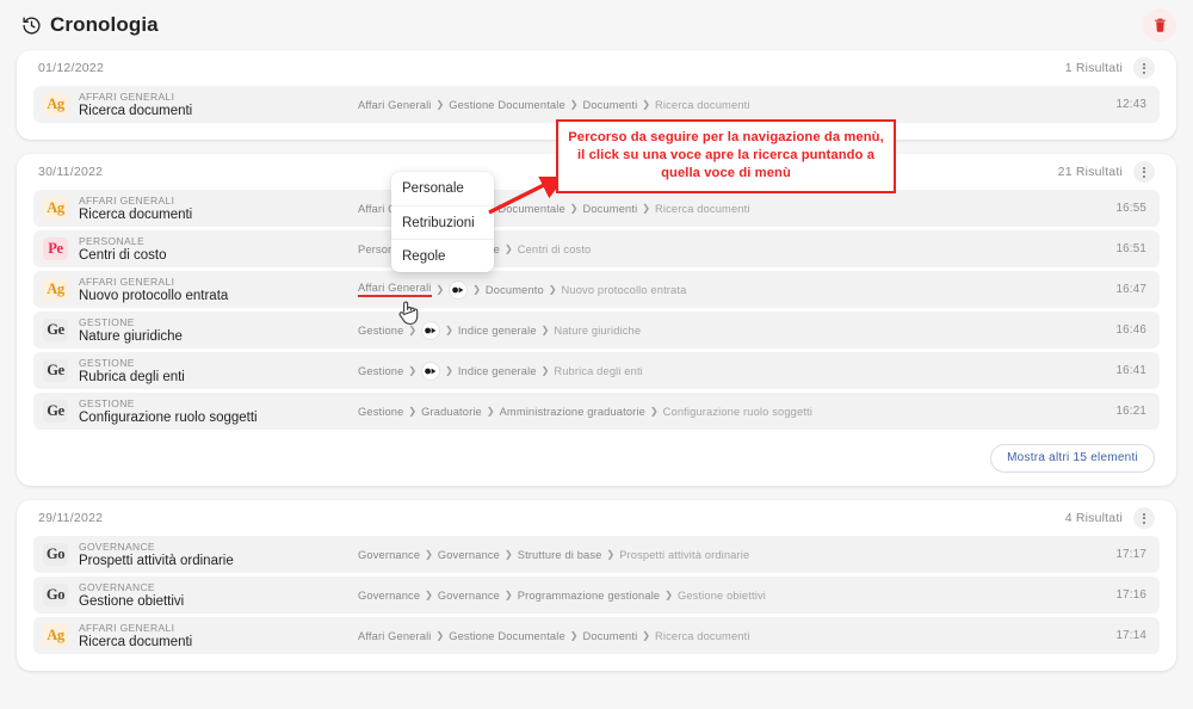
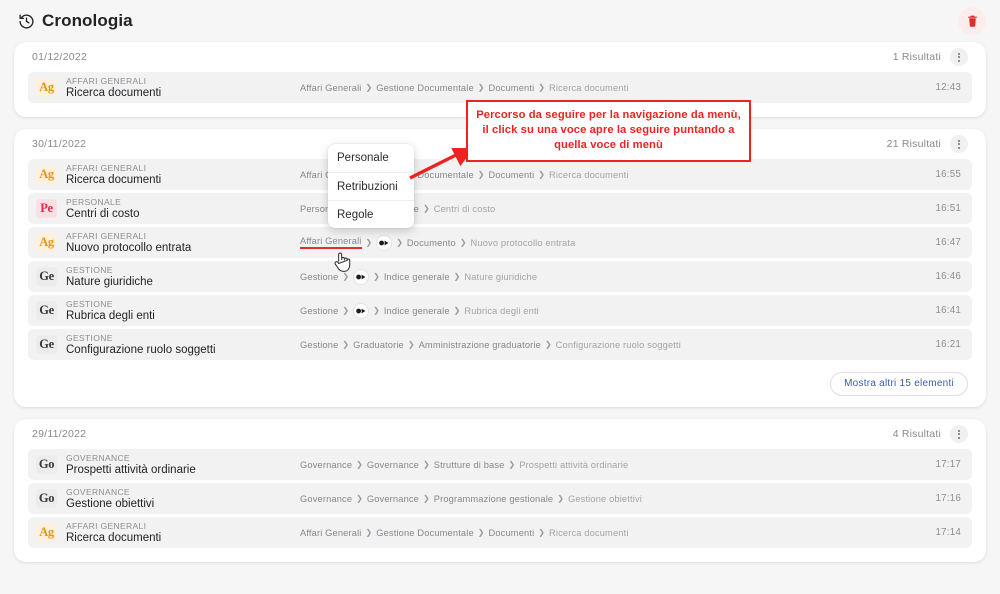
  Cronologia
  01/12/2022
  1 Risultati
  Ag
  AFFARI GENERALI
  Ricerca documenti
  Affari Generali
  ❯
  Gestione Documentale
  ❯
  Documenti
  ❯
  Ricerca documenti
  12:43
  30/11/2022
  21 Risultati
  Ag
  AFFARI GENERALI
  Ricerca documenti
  ❯
  Documenti
  ❯
  Ricerca documenti
  16:55
  Pe
  PERSONALE
  Centri di costo
  ❯
  Centri di costo
  16:51
  Ag
  AFFARI GENERALI
  Nuovo protocollo entrata
  Affari Generali
  ❯
  ❯
  Documento
  ❯
  Nuovo protocollo entrata
  16:47
  Ge
  GESTIONE
  Nature giuridiche
  Gestione
  ❯
  ❯
  Indice generale
  ❯
  Nature giuridiche
  16:46
  Ge
  GESTIONE
  Rubrica degli enti
  Gestione
  ❯
  ❯
  Indice generale
  ❯
  Rubrica degli enti
  16:41
  Ge
  GESTIONE
  Configurazione ruolo soggetti
  Gestione
  ❯
  Graduatorie
  ❯
  Amministrazione graduatorie
  ❯
  Configurazione ruolo soggetti
  16:21
  Mostra altri 15 elementi
  29/11/2022
  4 Risultati
  Go
  GOVERNANCE
  Prospetti attività ordinarie
  Governance
  ❯
  Governance
  ❯
  Strutture di base
  ❯
  Prospetti attività ordinarie
  17:17
  Go
  GOVERNANCE
  Gestione obiettivi
  Governance
  ❯
  Governance
  ❯
  Programmazione gestionale
  ❯
  Gestione obiettivi
  17:16
  Ag
  AFFARI GENERALI
  Ricerca documenti
  Affari Generali
  ❯
  Gestione Documentale
  ❯
  Documenti
  ❯
  Ricerca documenti
  17:14
  Personale
  Retribuzioni
  Regole
- Percorso da seguire per la navigazione da menù, il click su una voce apre la ricerca puntando a quella voce di menù
+ Percorso da seguire per la navigazione da menù, il click su una voce apre la seguire puntando a quella voce di menù
